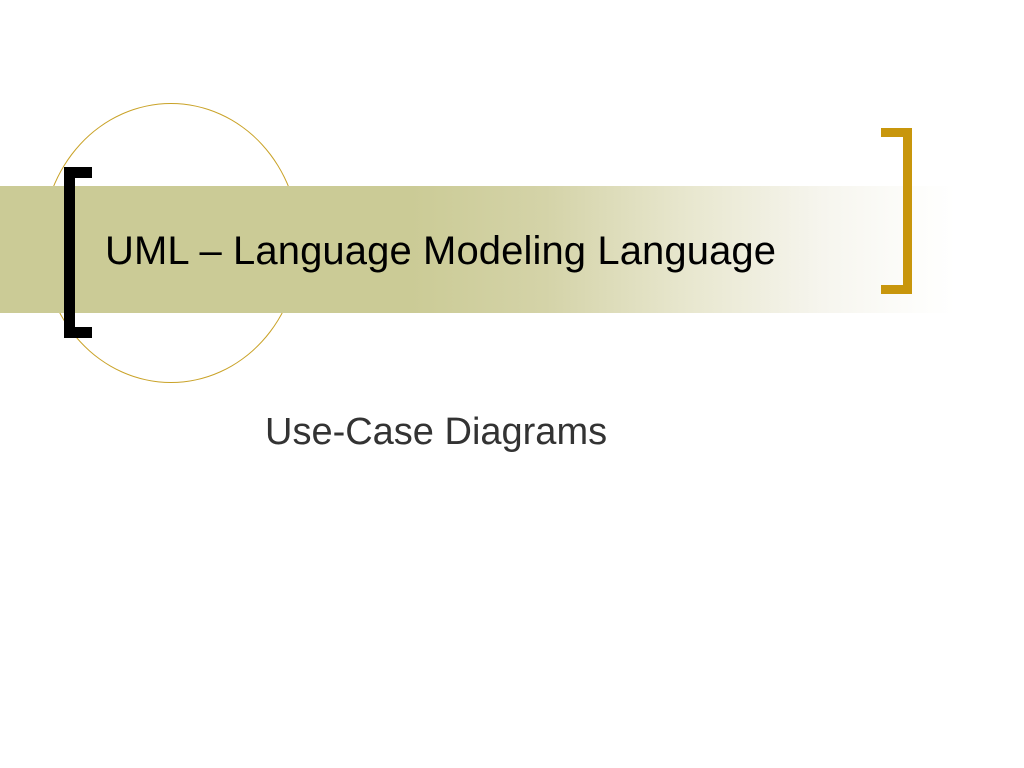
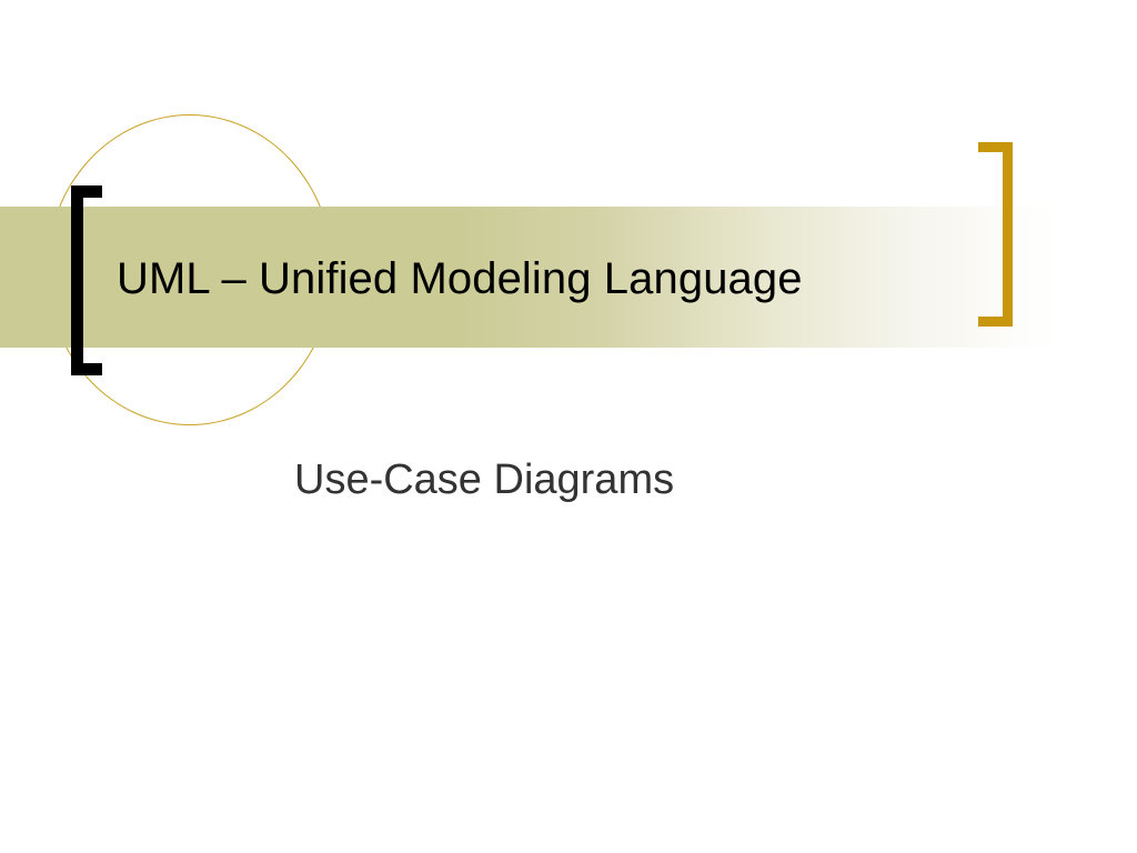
- UML – Language Modeling Language
+ UML – Unified Modeling Language
  Use-Case Diagrams
